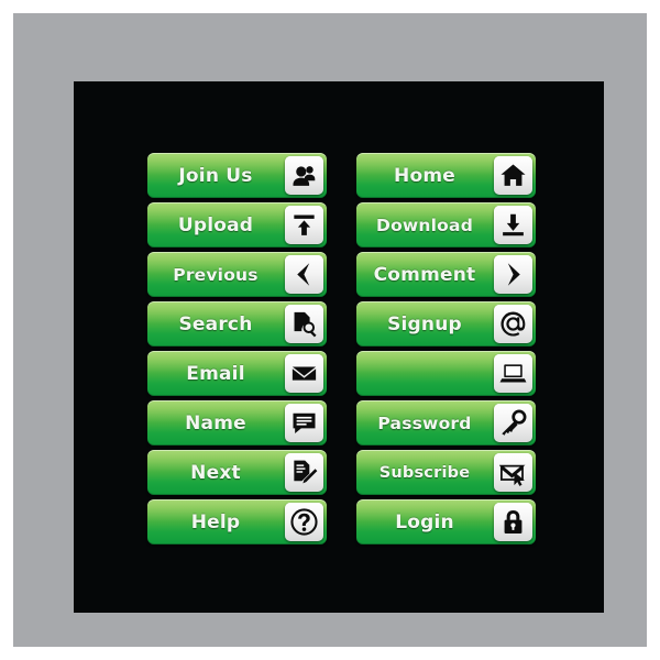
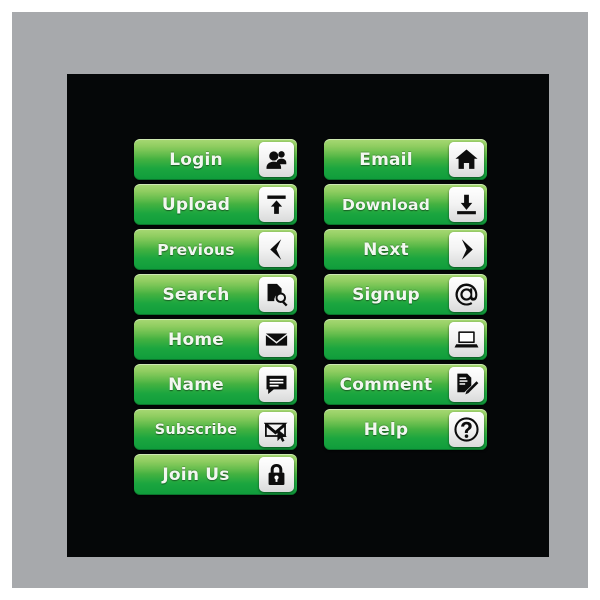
- Join Us
+ Login
- Home
+ Email
  Upload
  Download
  Previous
- Comment
+ Next
  Search
  Signup
- Email
+ Home
  Name
- Password
- Next
+ Comment
  Subscribe
  Help
- Login
+ Join Us
